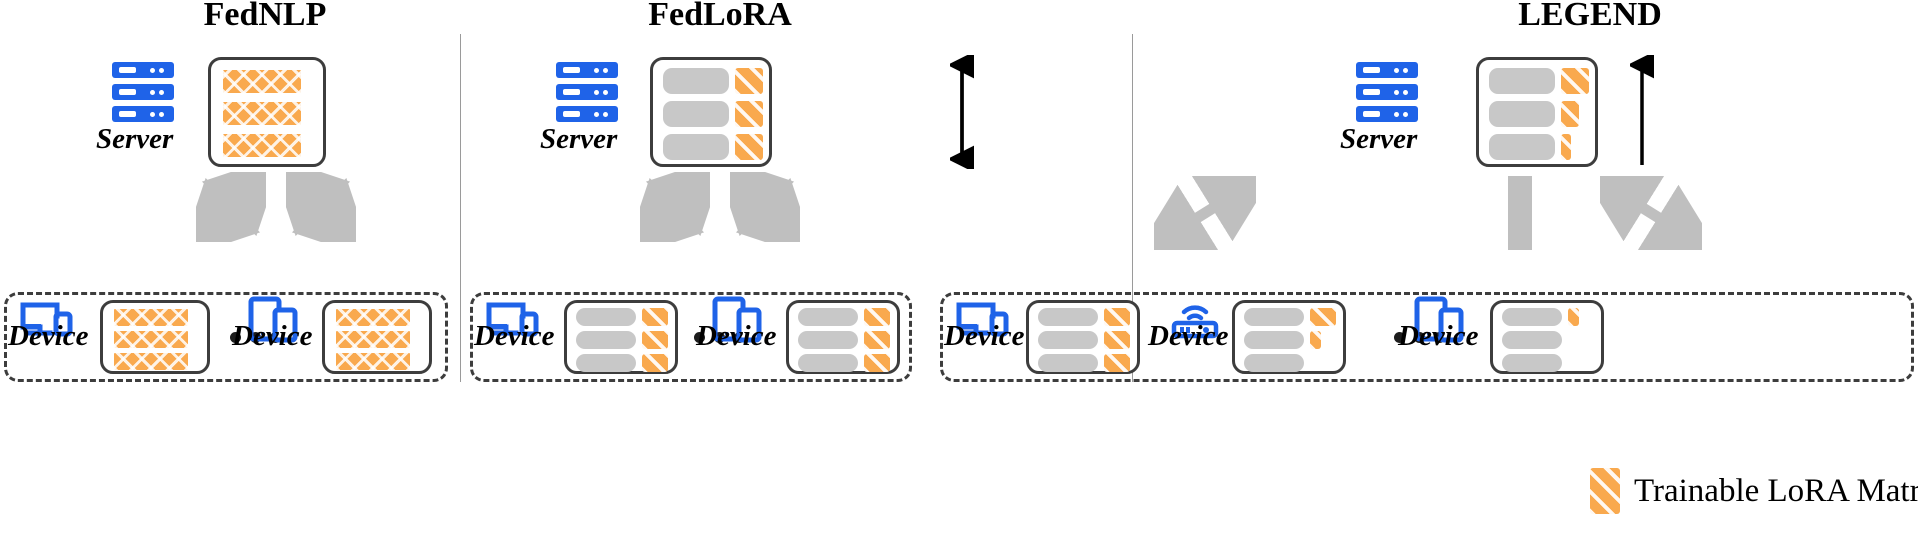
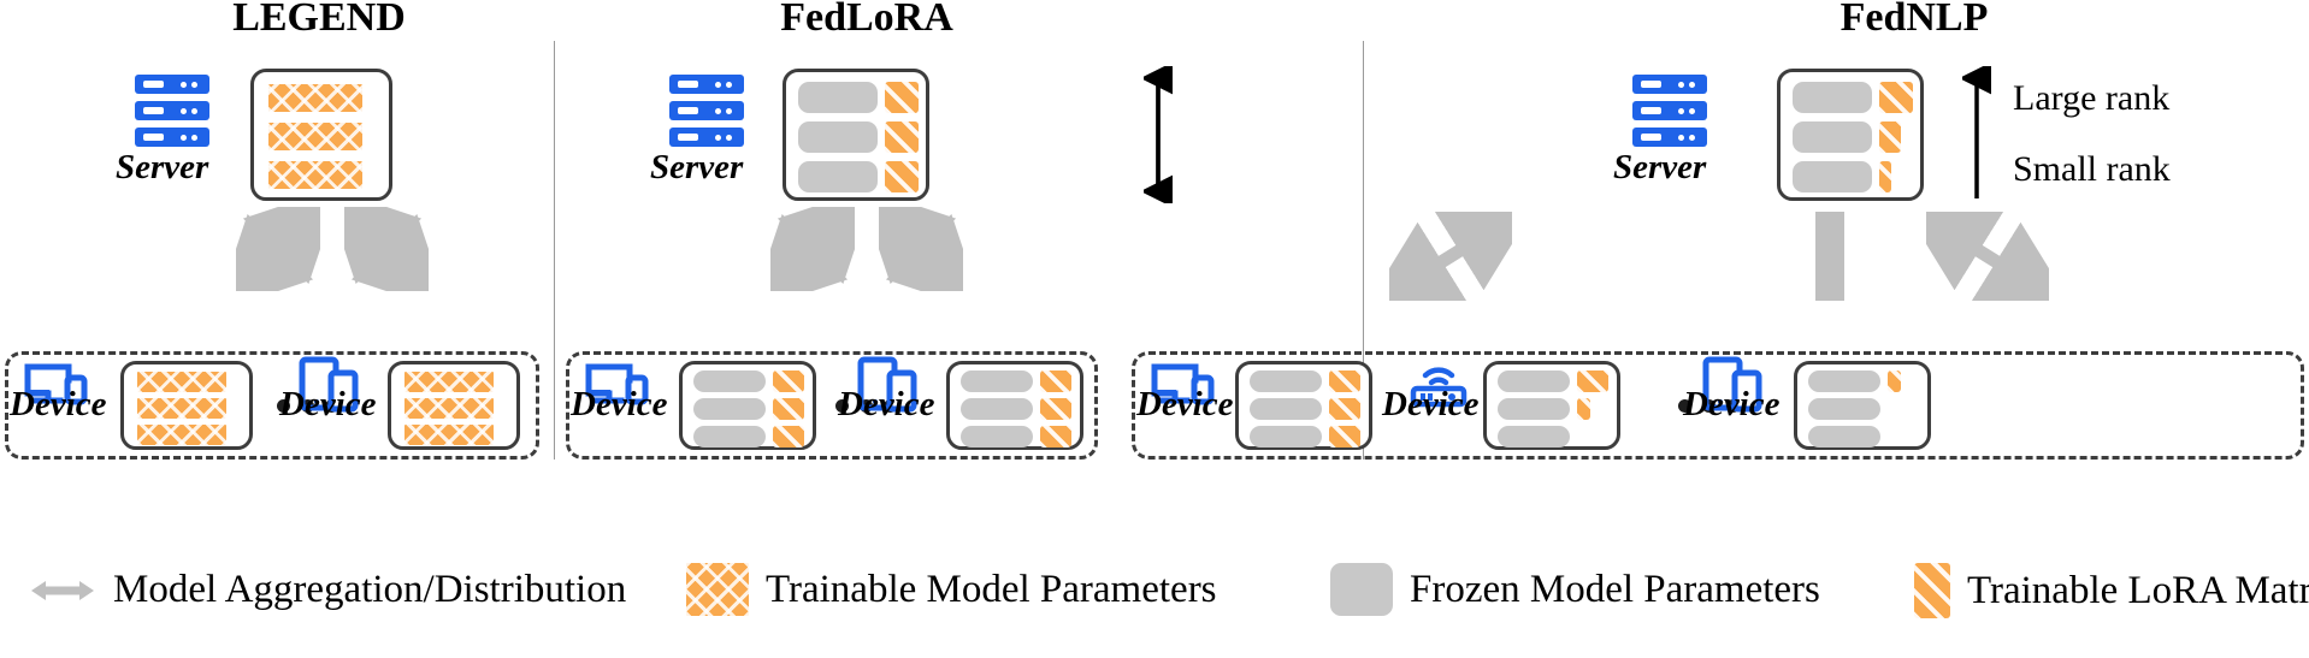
- FedNLP
+ LEGEND
  FedLoRA
- LEGEND
+ FedNLP
  Server
  Device
  Device
  Server
  Device
  Device
  Server
+ Large rank
+ Small rank
  Device
  Device
  Device
+ Model Aggregation/Distribution
+ Trainable Model Parameters
+ Frozen Model Parameters
  Trainable LoRA Matr
